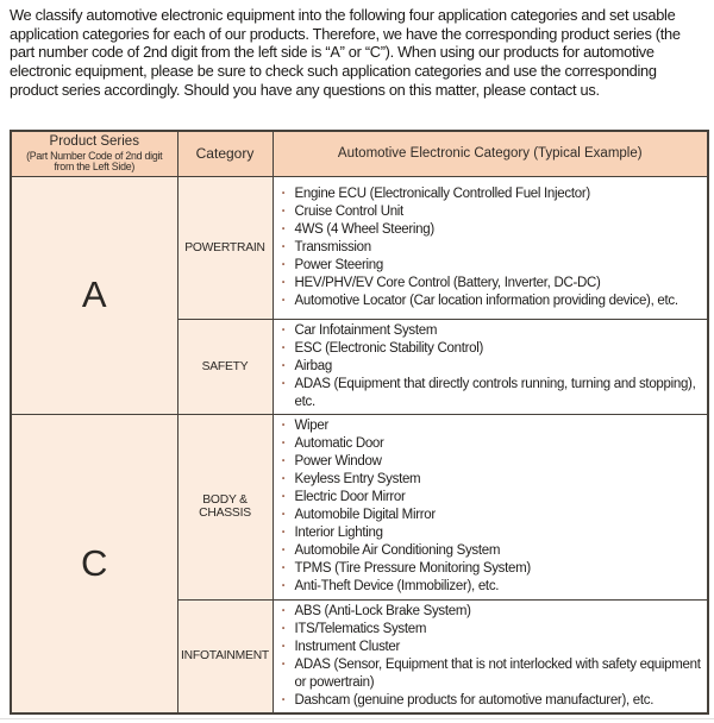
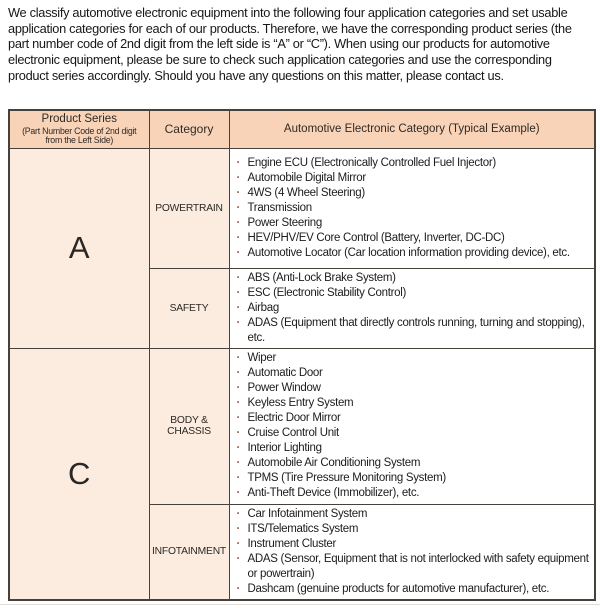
  We classify automotive electronic equipment into the following four application categories and set usable application categories for each of our products. Therefore, we have the corresponding product series (the part number code of 2nd digit from the left side is “A” or “C”). When using our products for automotive electronic equipment, please be sure to check such application categories and use the corresponding product series accordingly. Should you have any questions on this matter, please contact us.
  Product Series (Part Number Code of 2nd digit from the Left Side)	Category	Automotive Electronic Category (Typical Example)
- A	POWERTRAIN	Engine ECU (Electronically Controlled Fuel Injector)Cruise Control Unit4WS (4 Wheel Steering)TransmissionPower SteeringHEV/PHV/EV Core Control (Battery, Inverter, DC-DC)Automotive Locator (Car location information providing device), etc.
+ A	POWERTRAIN	Engine ECU (Electronically Controlled Fuel Injector)Automobile Digital Mirror4WS (4 Wheel Steering)TransmissionPower SteeringHEV/PHV/EV Core Control (Battery, Inverter, DC-DC)Automotive Locator (Car location information providing device), etc.
- SAFETY	Car Infotainment SystemESC (Electronic Stability Control)AirbagADAS (Equipment that directly controls running, turning and stopping), etc.
+ SAFETY	ABS (Anti-Lock Brake System)ESC (Electronic Stability Control)AirbagADAS (Equipment that directly controls running, turning and stopping), etc.
- C	BODY & CHASSIS	WiperAutomatic DoorPower WindowKeyless Entry SystemElectric Door MirrorAutomobile Digital MirrorInterior LightingAutomobile Air Conditioning SystemTPMS (Tire Pressure Monitoring System)Anti-Theft Device (Immobilizer), etc.
+ C	BODY & CHASSIS	WiperAutomatic DoorPower WindowKeyless Entry SystemElectric Door MirrorCruise Control UnitInterior LightingAutomobile Air Conditioning SystemTPMS (Tire Pressure Monitoring System)Anti-Theft Device (Immobilizer), etc.
- INFOTAINMENT	ABS (Anti-Lock Brake System)ITS/Telematics SystemInstrument ClusterADAS (Sensor, Equipment that is not interlocked with safety equipment or powertrain)Dashcam (genuine products for automotive manufacturer), etc.
+ INFOTAINMENT	Car Infotainment SystemITS/Telematics SystemInstrument ClusterADAS (Sensor, Equipment that is not interlocked with safety equipment or powertrain)Dashcam (genuine products for automotive manufacturer), etc.
